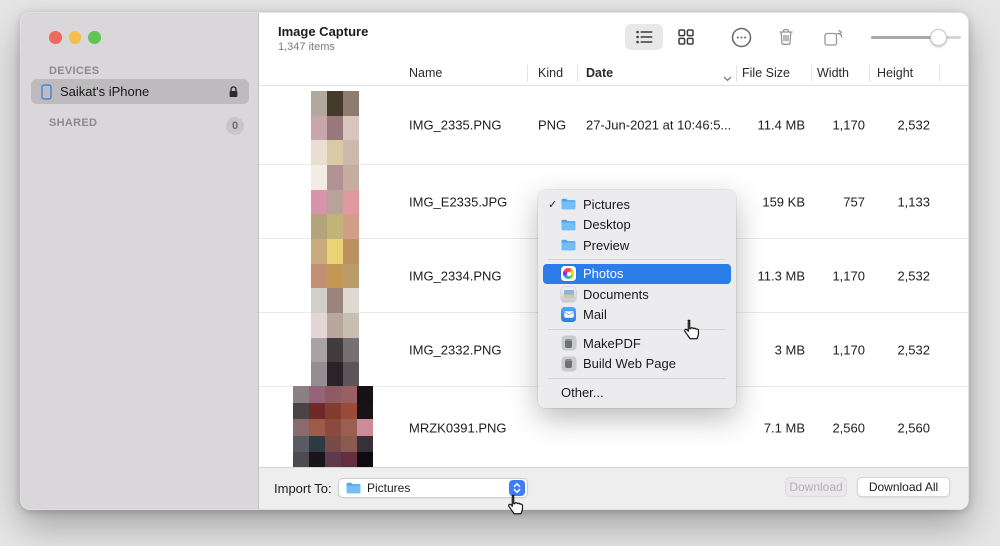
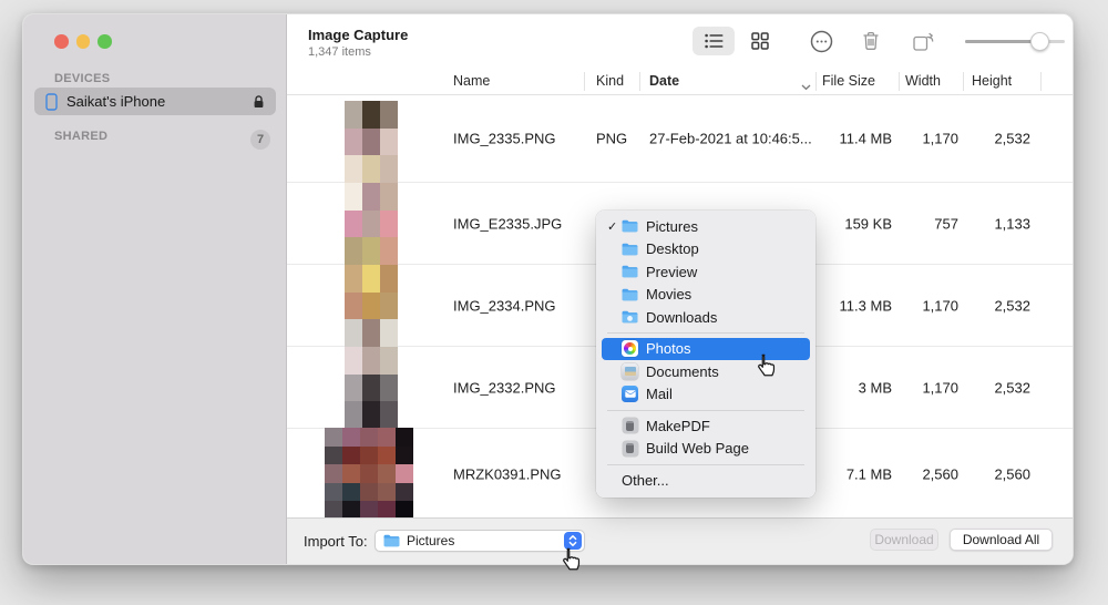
  DEVICES
  Saikat's iPhone
  SHARED
- 0
+ 7
  Image Capture
  1,347 items
  Name
  Kind
  Date
  File Size
  Width
  Height
  IMG_2335.PNG
  PNG
- 27-Jun-2021 at 10:46:5...
+ 27-Feb-2021 at 10:46:5...
  11.4 MB
  1,170
  2,532
  IMG_E2335.JPG
  159 KB
  757
  1,133
  IMG_2334.PNG
  11.3 MB
  1,170
  2,532
  IMG_2332.PNG
  3 MB
  1,170
  2,532
  MRZK0391.PNG
  7.1 MB
  2,560
  2,560
  Import To:
  Pictures
  Download
  Download All
  ✓
  Pictures
  Desktop
  Preview
+ Movies
+ Downloads
  Photos
  Documents
  Mail
  MakePDF
  Build Web Page
  Other...
